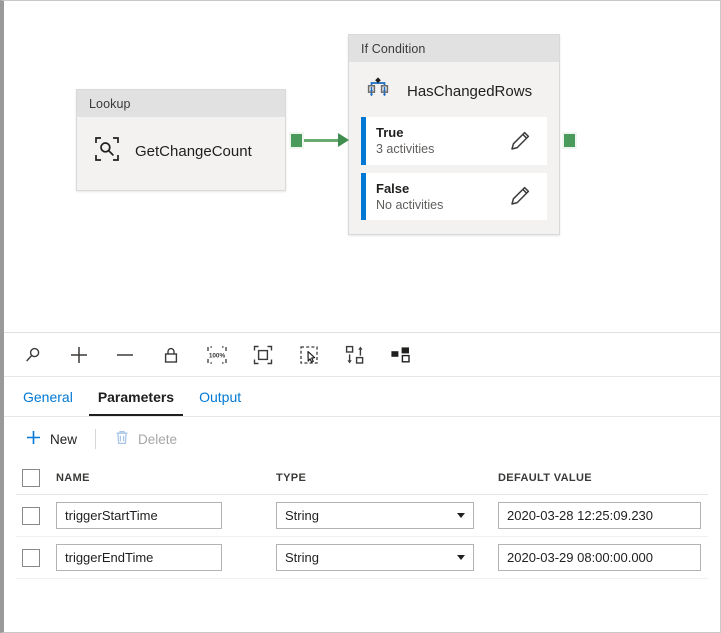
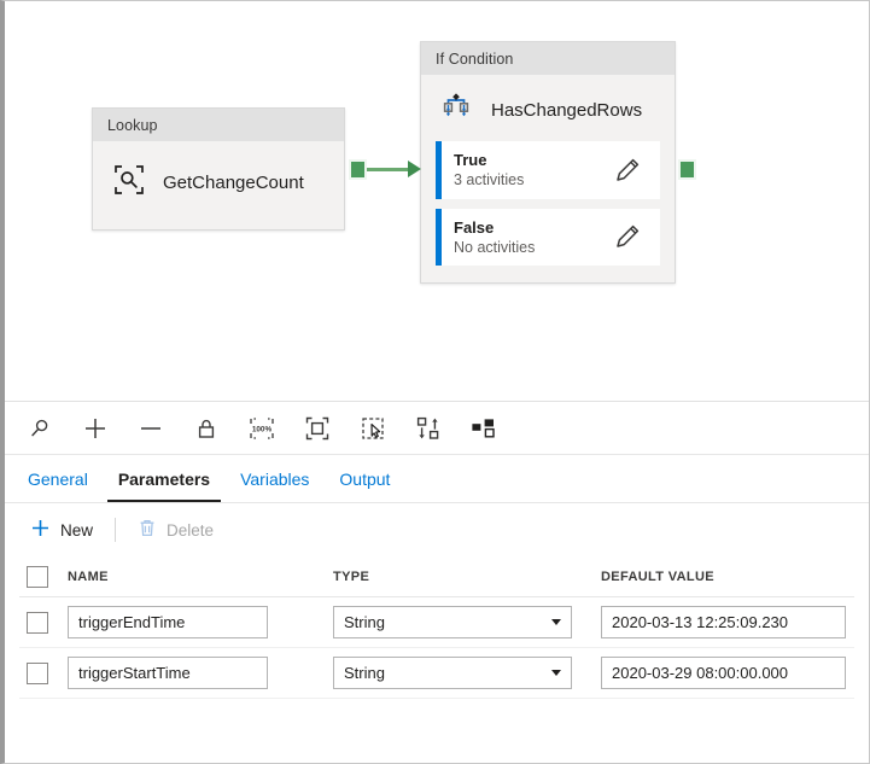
  Lookup
  GetChangeCount
  If Condition
  HasChangedRows
  True
  3 activities
  False
  No activities
  General
  Parameters
+ Variables
  Output
  New
  Delete
  NAME
  TYPE
  DEFAULT VALUE
- triggerStartTime
+ triggerEndTime
  String
- 2020-03-28 12:25:09.230
+ 2020-03-13 12:25:09.230
- triggerEndTime
+ triggerStartTime
  String
  2020-03-29 08:00:00.000
